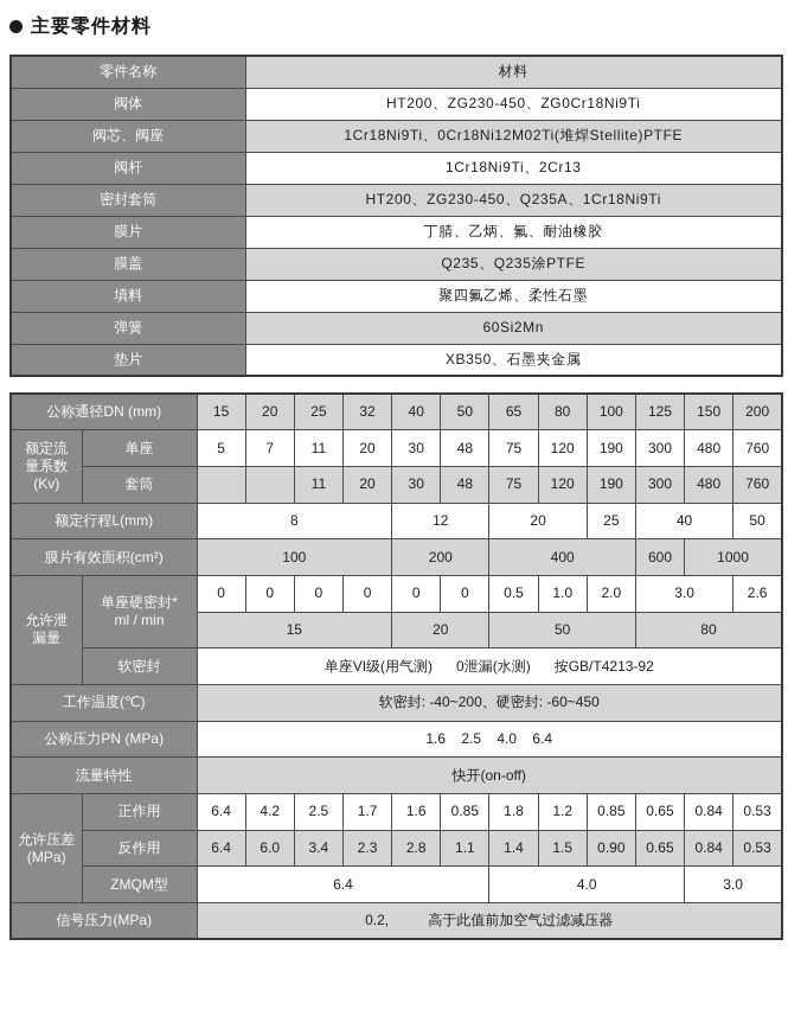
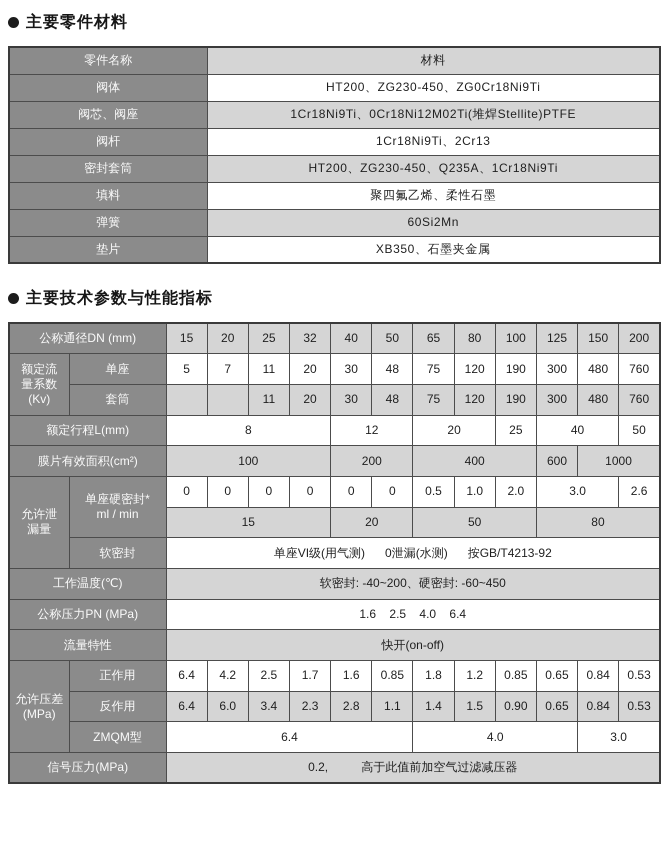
  主要零件材料
  零件名称	材料
  阀体	HT200、ZG230-450、ZG0Cr18Ni9Ti
  阀芯、阀座	1Cr18Ni9Ti、0Cr18Ni12M02Ti(堆焊Stellite)PTFE
  阀杆	1Cr18Ni9Ti、2Cr13
  密封套筒	HT200、ZG230-450、Q235A、1Cr18Ni9Ti
- 膜片	丁腈、乙炳、氟、耐油橡胶
- 膜盖	Q235、Q235涂PTFE
  填料	聚四氟乙烯、柔性石墨
  弹簧	60Si2Mn
  垫片	XB350、石墨夹金属
+ 主要技术参数与性能指标
  公称通径DN (mm)	15	20	25	32	40	50	65	80	100	125	150	200
  额定流 量系数 (Kv)	单座	5	7	11	20	30	48	75	120	190	300	480	760
  套筒			11	20	30	48	75	120	190	300	480	760
  额定行程L(mm)	8	12	20	25	40	50
  膜片有效面积(cm²)	100	200	400	600	1000
  允许泄 漏量	单座硬密封* ml / min	0	0	0	0	0	0	0.5	1.0	2.0	3.0	2.6
  15	20	50	80
  软密封	单座VI级(用气测) 0泄漏(水测) 按GB/T4213-92
  工作温度(℃)	软密封: -40~200、硬密封: -60~450
  公称压力PN (MPa)	1.6 2.5 4.0 6.4
  流量特性	快开(on-off)
  允许压差 (MPa)	正作用	6.4	4.2	2.5	1.7	1.6	0.85	1.8	1.2	0.85	0.65	0.84	0.53
  反作用	6.4	6.0	3.4	2.3	2.8	1.1	1.4	1.5	0.90	0.65	0.84	0.53
  ZMQM型	6.4	4.0	3.0
  信号压力(MPa)	0.2, 高于此值前加空气过滤减压器
